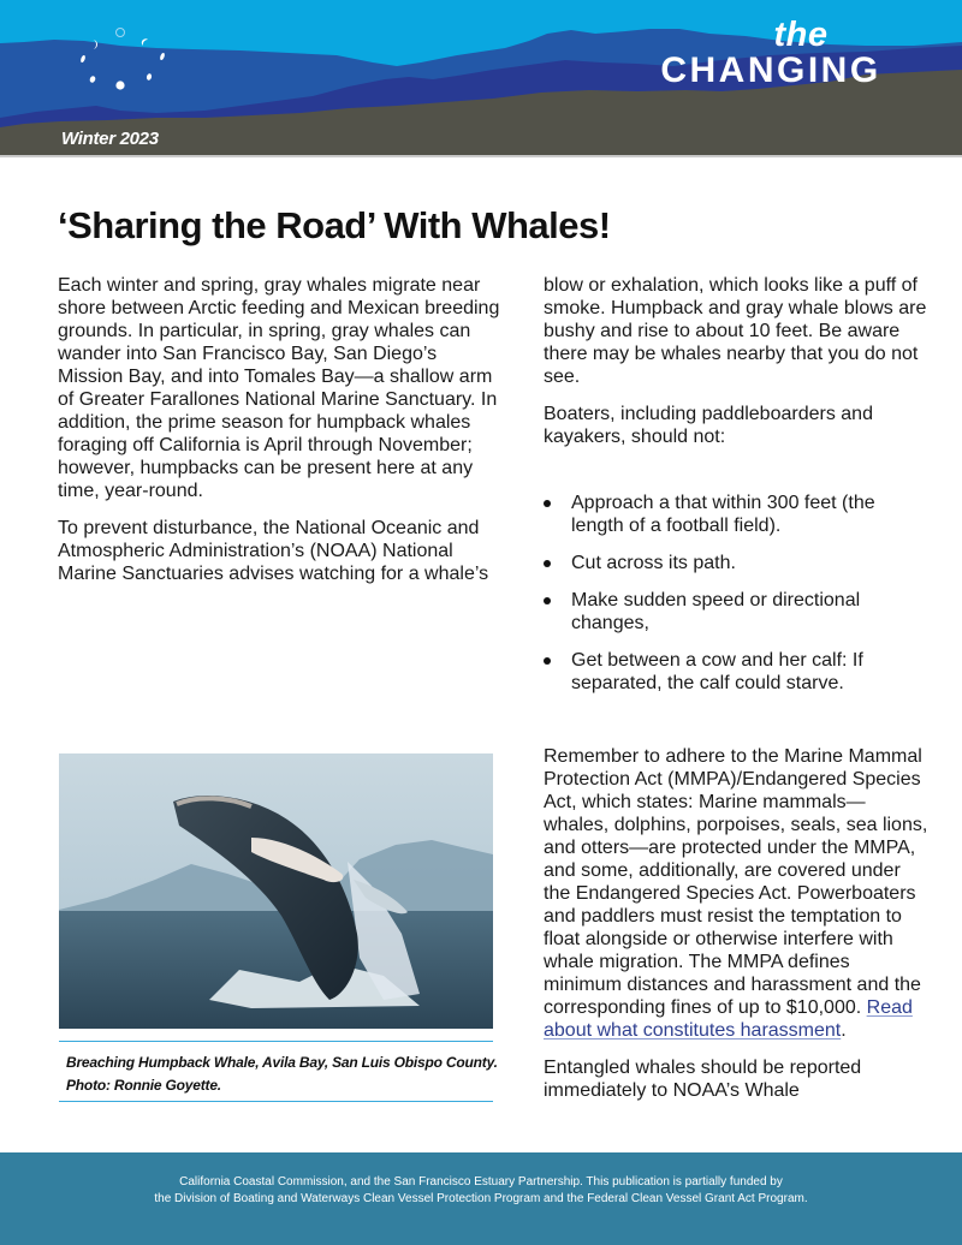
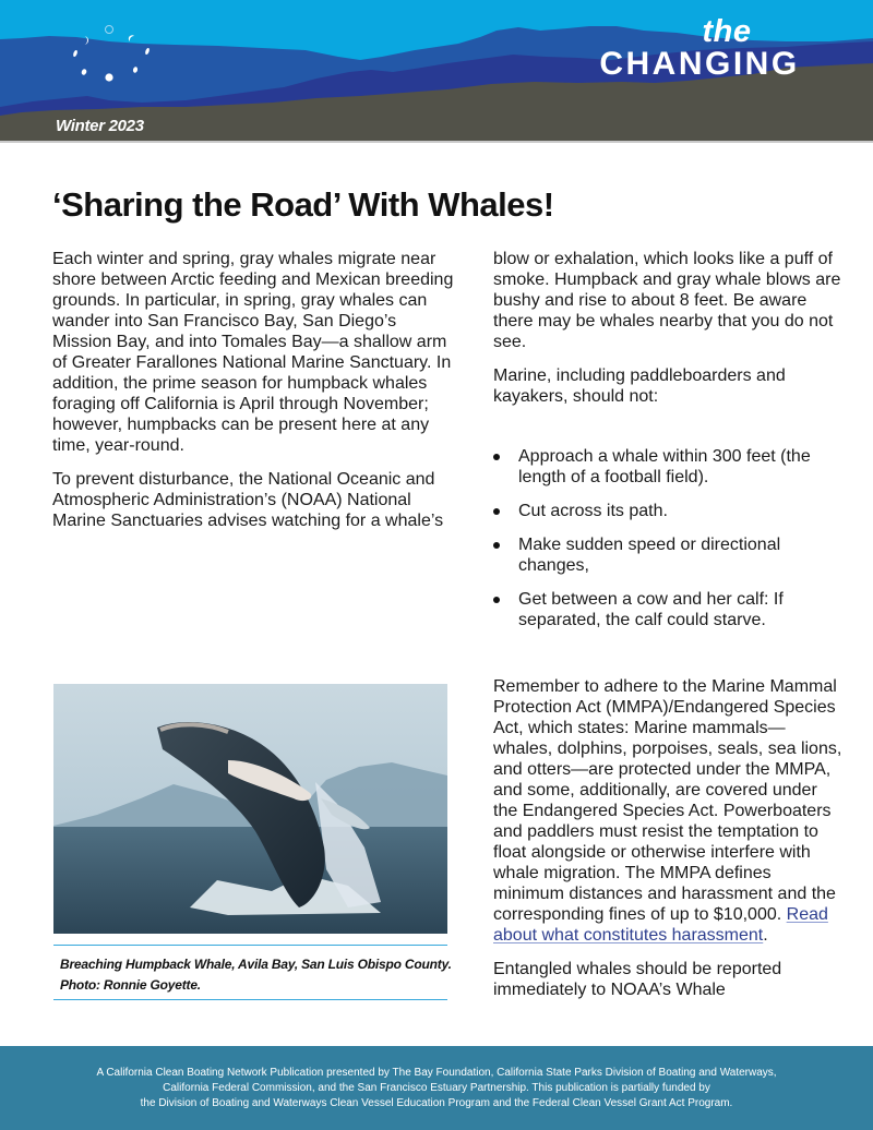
  the
  CHANGING
  Winter 2023
  ‘Sharing the Road’ With Whales!
  Each winter and spring, gray whales migrate near shore between Arctic feeding and Mexican breeding grounds. In particular, in spring, gray whales can wander into San Francisco Bay, San Diego’s Mission Bay, and into Tomales Bay—a shallow arm of Greater Farallones National Marine Sanctuary. In addition, the prime season for humpback whales foraging off California is April through November; however, humpbacks can be present here at any time, year-round.
  To prevent disturbance, the National Oceanic and Atmospheric Administration’s (NOAA) National Marine Sanctuaries advises watching for a whale’s
  Breaching Humpback Whale, Avila Bay, San Luis Obispo County.
  Photo: Ronnie Goyette.
- blow or exhalation, which looks like a puff of smoke. Humpback and gray whale blows are bushy and rise to about 10 feet. Be aware there may be whales nearby that you do not see.
+ blow or exhalation, which looks like a puff of smoke. Humpback and gray whale blows are bushy and rise to about 8 feet. Be aware there may be whales nearby that you do not see.
- Boaters, including paddleboarders and kayakers, should not:
+ Marine, including paddleboarders and kayakers, should not:
- Approach a that within 300 feet (the length of a football field).
+ Approach a whale within 300 feet (the length of a football field).
  Cut across its path.
  Make sudden speed or directional changes,
  Get between a cow and her calf: If separated, the calf could starve.
  Remember to adhere to the Marine Mammal Protection Act (MMPA)/Endangered Species Act, which states: Marine mammals—whales, dolphins, porpoises, seals, sea lions, and otters—are protected under the MMPA, and some, additionally, are covered under the Endangered Species Act. Powerboaters and paddlers must resist the temptation to float alongside or otherwise interfere with whale migration. The MMPA defines minimum distances and harassment and the corresponding fines of up to $10,000. Read about what constitutes harassment.
  Entangled whales should be reported immediately to NOAA’s Whale
+ A California Clean Boating Network Publication presented by The Bay Foundation, California State Parks Division of Boating and Waterways,
- California Coastal Commission, and the San Francisco Estuary Partnership. This publication is partially funded by
+ California Federal Commission, and the San Francisco Estuary Partnership. This publication is partially funded by
- the Division of Boating and Waterways Clean Vessel Protection Program and the Federal Clean Vessel Grant Act Program.
+ the Division of Boating and Waterways Clean Vessel Education Program and the Federal Clean Vessel Grant Act Program.
